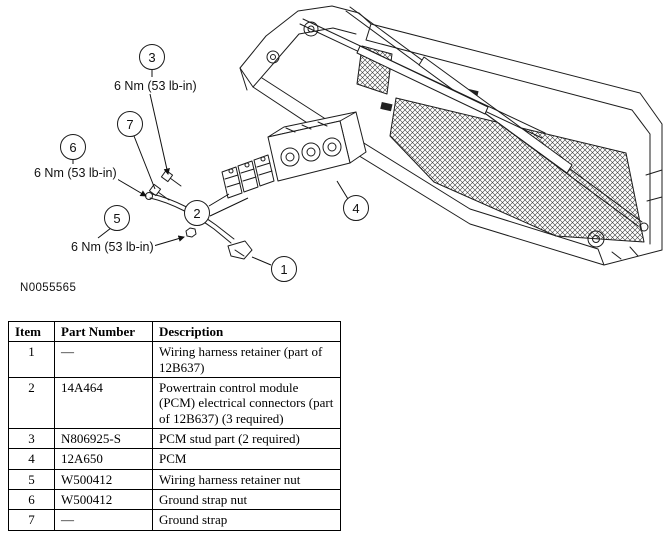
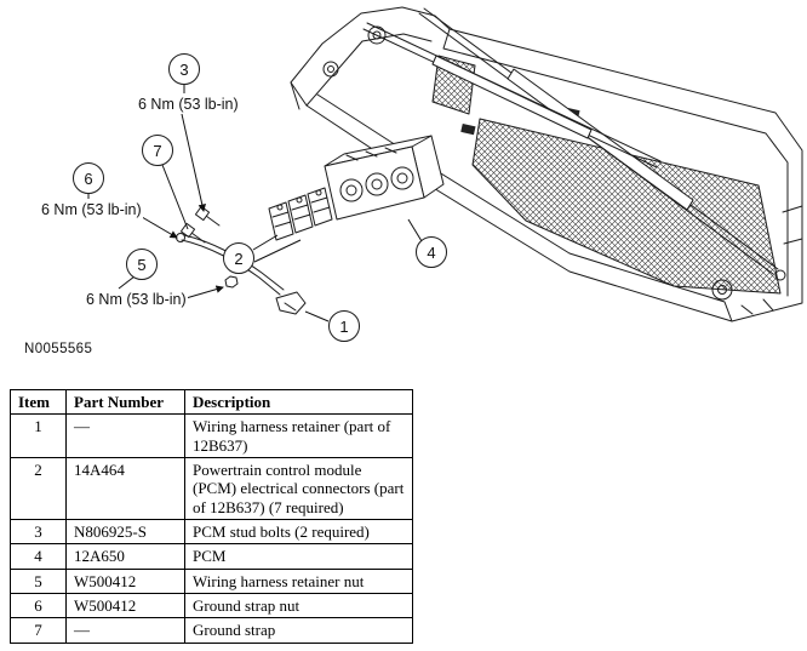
  N0055565
  1
  2
  3
  4
  5
  6
  7
  6 Nm (53 lb-in)
  6 Nm (53 lb-in)
  6 Nm (53 lb-in)
  Item	Part Number	Description
  1	—	Wiring harness retainer (part of 12B637)
- 2	14A464	Powertrain control module (PCM) electrical connectors (part of 12B637) (3 required)
+ 2	14A464	Powertrain control module (PCM) electrical connectors (part of 12B637) (7 required)
- 3	N806925-S	PCM stud part (2 required)
+ 3	N806925-S	PCM stud bolts (2 required)
  4	12A650	PCM
  5	W500412	Wiring harness retainer nut
  6	W500412	Ground strap nut
  7	—	Ground strap
